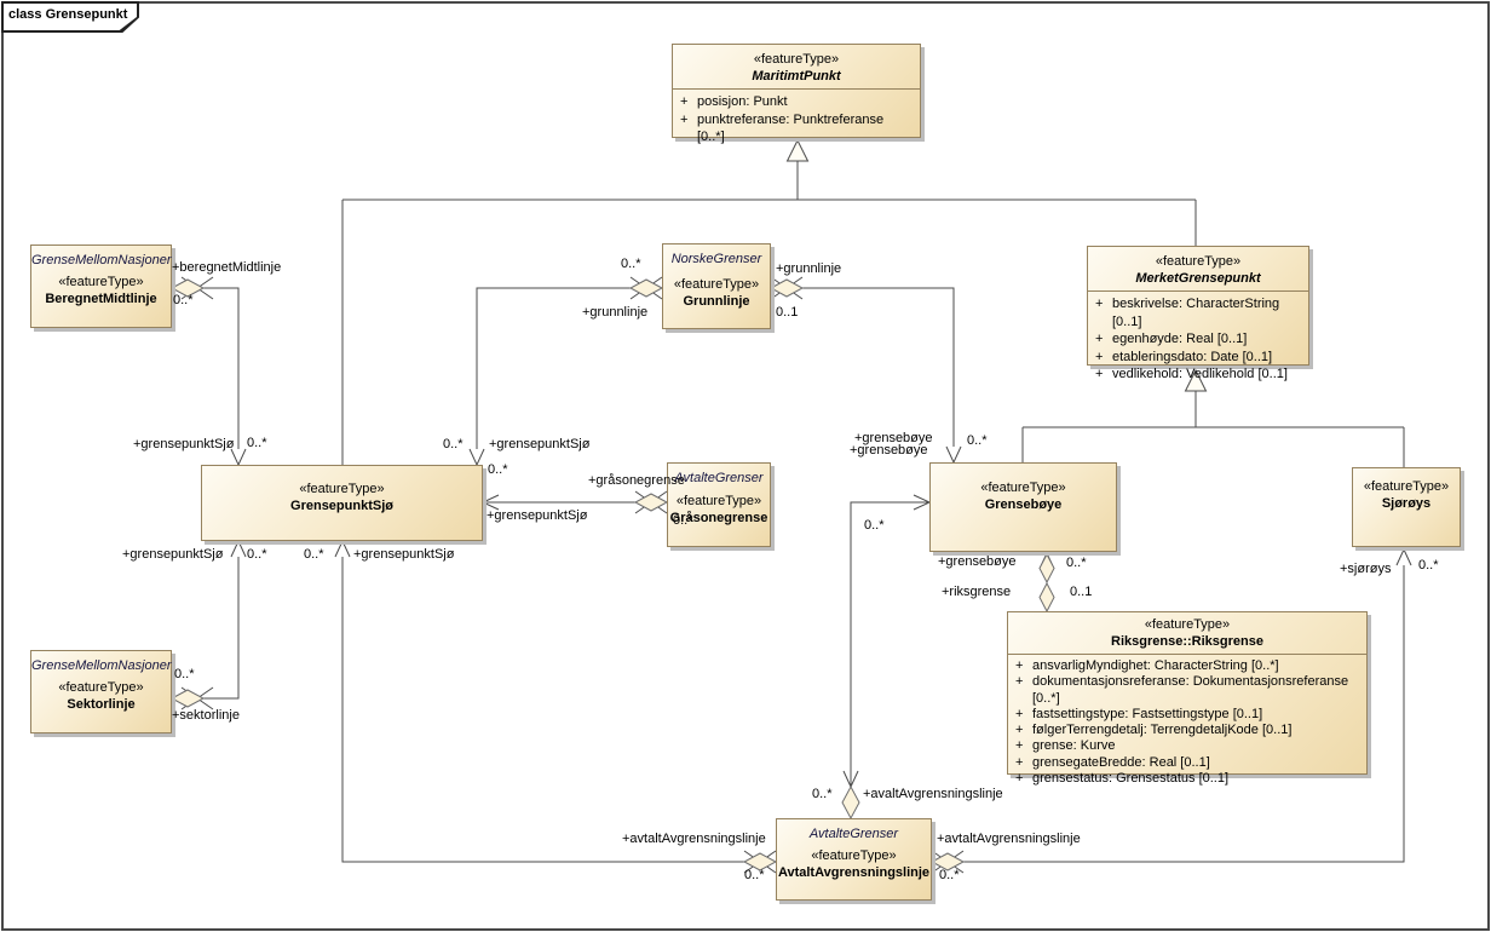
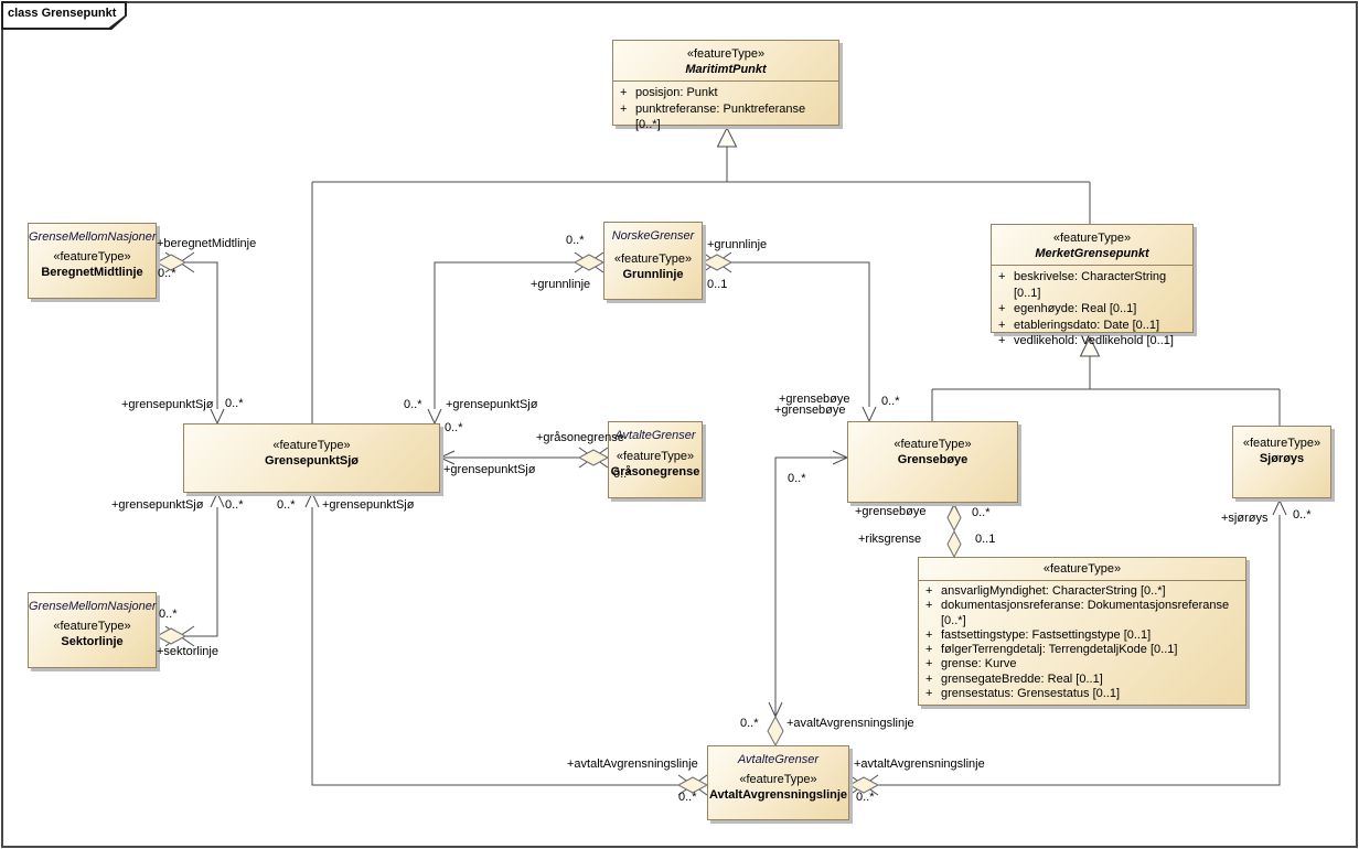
  class Grensepunkt
  «featureType»
  MaritimtPunkt
  +
  posisjon: Punkt
  +
  punktreferanse: Punktreferanse [0..*]
  GrenseMellomNasjoner
  «featureType»
  BeregnetMidtlinje
  GrenseMellomNasjoner
  «featureType»
  Sektorlinje
  NorskeGrenser
  «featureType»
  Grunnlinje
  «featureType»
  MerketGrensepunkt
  +
  beskrivelse: CharacterString [0..1]
  +
  egenhøyde: Real [0..1]
  +
  etableringsdato: Date [0..1]
  +
  vedlikehold: Vedlikehold [0..1]
  «featureType»
  GrensepunktSjø
  AvtalteGrenser
  «featureType»
  Gråsonegrense
  «featureType»
  Grensebøye
  «featureType»
  Sjørøys
  «featureType»
- Riksgrense::Riksgrense
  +
  ansvarligMyndighet: CharacterString [0..*]
  +
  dokumentasjonsreferanse: Dokumentasjonsreferanse [0..*]
  +
  fastsettingstype: Fastsettingstype [0..1]
  +
  følgerTerrengdetalj: TerrengdetaljKode [0..1]
  +
  grense: Kurve
  +
  grensegateBredde: Real [0..1]
  +
  grensestatus: Grensestatus [0..1]
  AvtalteGrenser
  «featureType»
  AvtaltAvgrensningslinje
  +beregnetMidtlinje
  0..*
  +grensepunktSjø
  0..*
  0..*
  +sektorlinje
  +grensepunktSjø
  0..*
  0..*
  +grunnlinje
  0..*
  +grensepunktSjø
  +grunnlinje
  0..1
  +grensebøye
  +grensebøye
  0..*
  0..*
  +grensepunktSjø
  +gråsonegrense
  0..*
  0..*
  0..*
  +avaltAvgrensningslinje
  +grensebøye
  0..*
  +riksgrense
  0..1
  +avtaltAvgrensningslinje
  0..*
  0..*
  +grensepunktSjø
  +avtaltAvgrensningslinje
  0..*
  +sjørøys
  0..*
